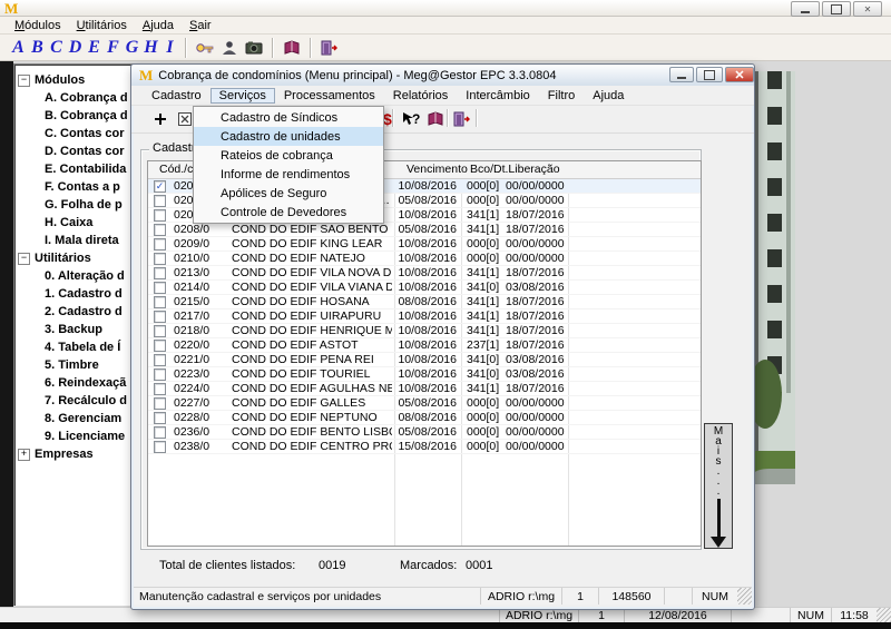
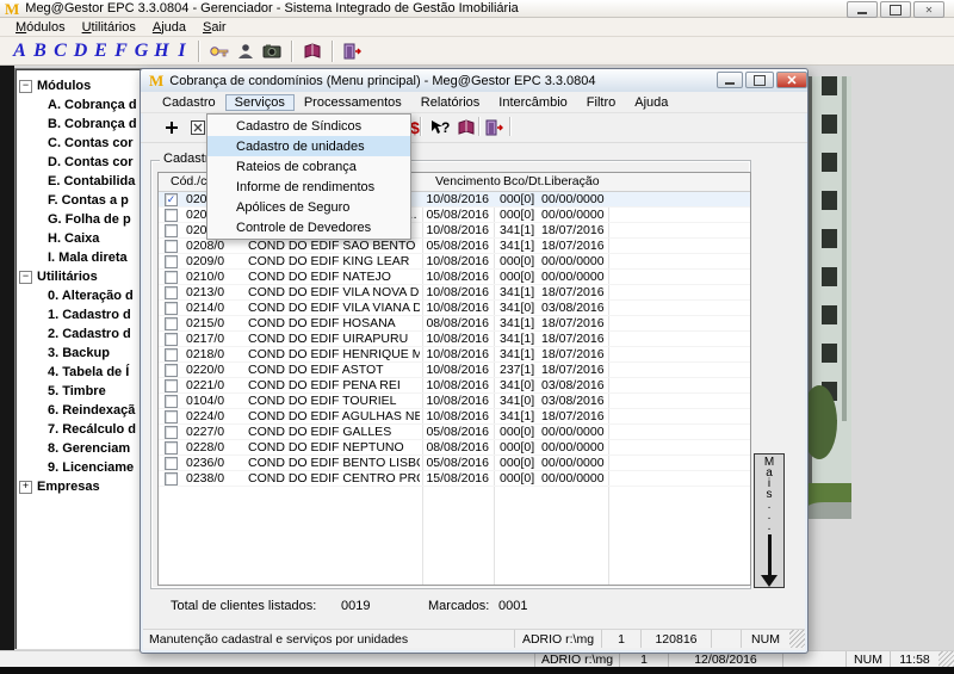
  M
+ Meg@Gestor EPC 3.3.0804 - Gerenciador - Sistema Integrado de Gestão Imobiliária
  ✕
  Módulos
  Utilitários
  Ajuda
  Sair
  A
  B
  C
  D
  E
  F
  G
  H
  I
  −
  Módulos
  A. Cobrança d
  B. Cobrança d
  C. Contas cor
  D. Contas cor
  E. Contabilida
  F. Contas a p
  G. Folha de p
  H. Caixa
  I. Mala direta
  −
  Utilitários
  0. Alteração d
  1. Cadastro d
  2. Cadastro d
  3. Backup
  4. Tabela de Í
  5. Timbre
  6. Reindexaçã
  7. Recálculo d
  8. Gerenciam
  9. Licenciame
  +
  Empresas
  ADRIO r:\mg
  1
  12/08/2016
  NUM
  11:58
  M
  Cobrança de condomínios (Menu principal) - Meg@Gestor EPC 3.3.0804
  ✕
  Cadastro
  Serviços
  Processamentos
  Relatórios
  Intercâmbio
  Filtro
  Ajuda
  $
  ?
  Cadast
  Cód./c
  Vencimento
  Bco/Dt.Liberação
  ✓
  020
  10/08/2016
  000[0] 00/00/0000
  020
  05/08/2016
  000[0] 00/00/0000
  020
  10/08/2016
  341[1] 18/07/2016
  0208/0
  COND DO EDIF SAO BENTO
  05/08/2016
  341[1] 18/07/2016
  0209/0
  COND DO EDIF KING LEAR
  10/08/2016
  000[0] 00/00/0000
  0210/0
  COND DO EDIF NATEJO
  10/08/2016
  000[0] 00/00/0000
  0213/0
  COND DO EDIF VILA NOVA D
  10/08/2016
  341[1] 18/07/2016
  0214/0
  COND DO EDIF VILA VIANA D
  10/08/2016
  341[0] 03/08/2016
  0215/0
  COND DO EDIF HOSANA
  08/08/2016
  341[1] 18/07/2016
  0217/0
  COND DO EDIF UIRAPURU
  10/08/2016
  341[1] 18/07/2016
  0218/0
  COND DO EDIF HENRIQUE M
  10/08/2016
  341[1] 18/07/2016
  0220/0
  COND DO EDIF ASTOT
  10/08/2016
  237[1] 18/07/2016
  0221/0
  COND DO EDIF PENA REI
  10/08/2016
  341[0] 03/08/2016
- 0223/0
+ 0104/0
  COND DO EDIF TOURIEL
  10/08/2016
  341[0] 03/08/2016
  0224/0
  COND DO EDIF AGULHAS NE
  10/08/2016
  341[1] 18/07/2016
  0227/0
  COND DO EDIF GALLES
  05/08/2016
  000[0] 00/00/0000
  0228/0
  COND DO EDIF NEPTUNO
  08/08/2016
  000[0] 00/00/0000
  0236/0
  COND DO EDIF BENTO LISB
  05/08/2016
  000[0] 00/00/0000
  0238/0
  COND DO EDIF CENTRO PR
  15/08/2016
  000[0] 00/00/0000
  Total de clientes listados:
  0019
  Marcados:
  0001
  Manutenção cadastral e serviços por unidades
  ADRIO r:\mg
  1
- 148560
+ 120816
  NUM
  M
  a
  i
  s
  .
  .
  .
  Cadastro de Síndicos
  Cadastro de unidades
  Rateios de cobrança
  Informe de rendimentos
  Apólices de Seguro
  Controle de Devedores
